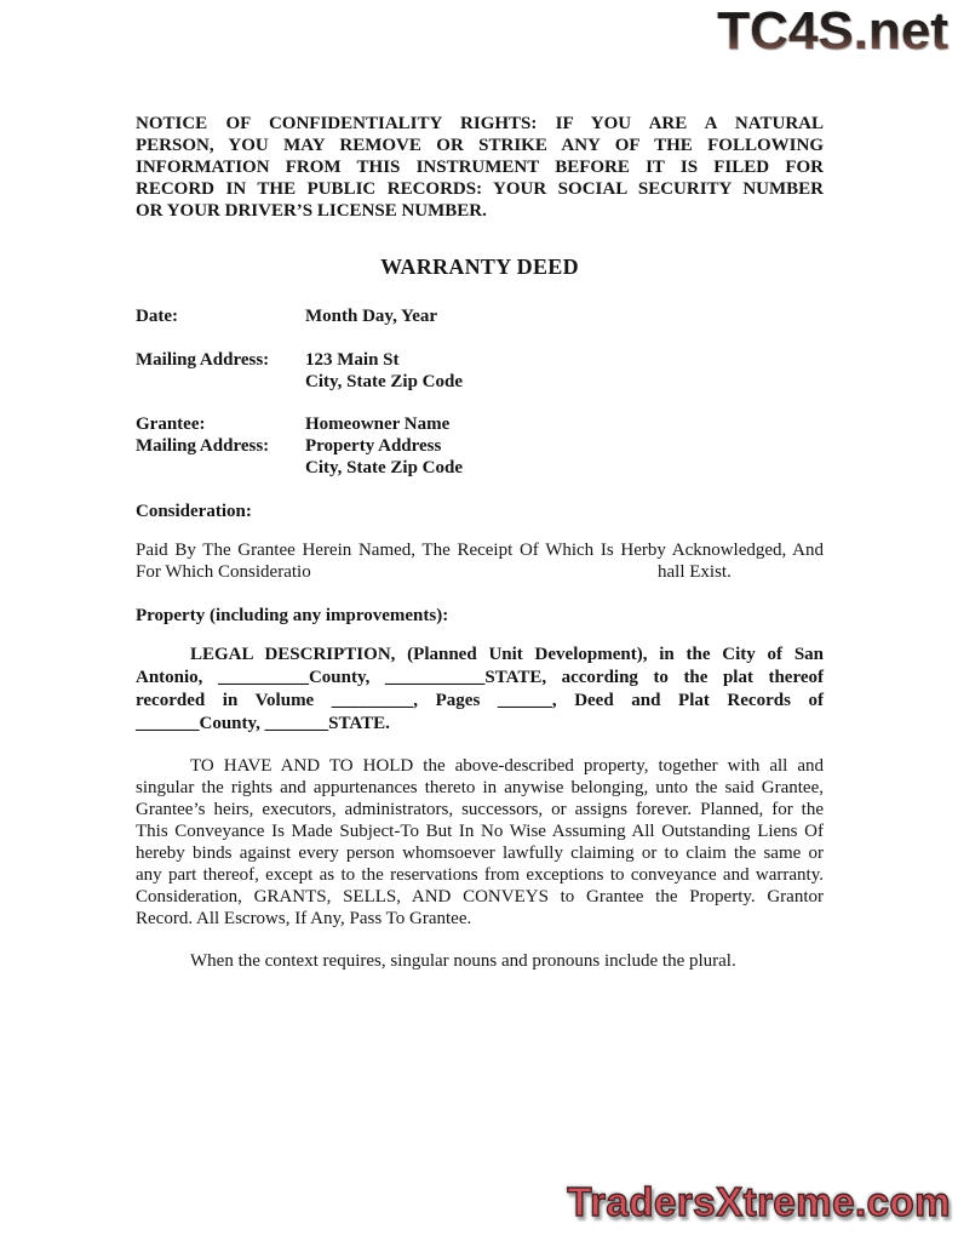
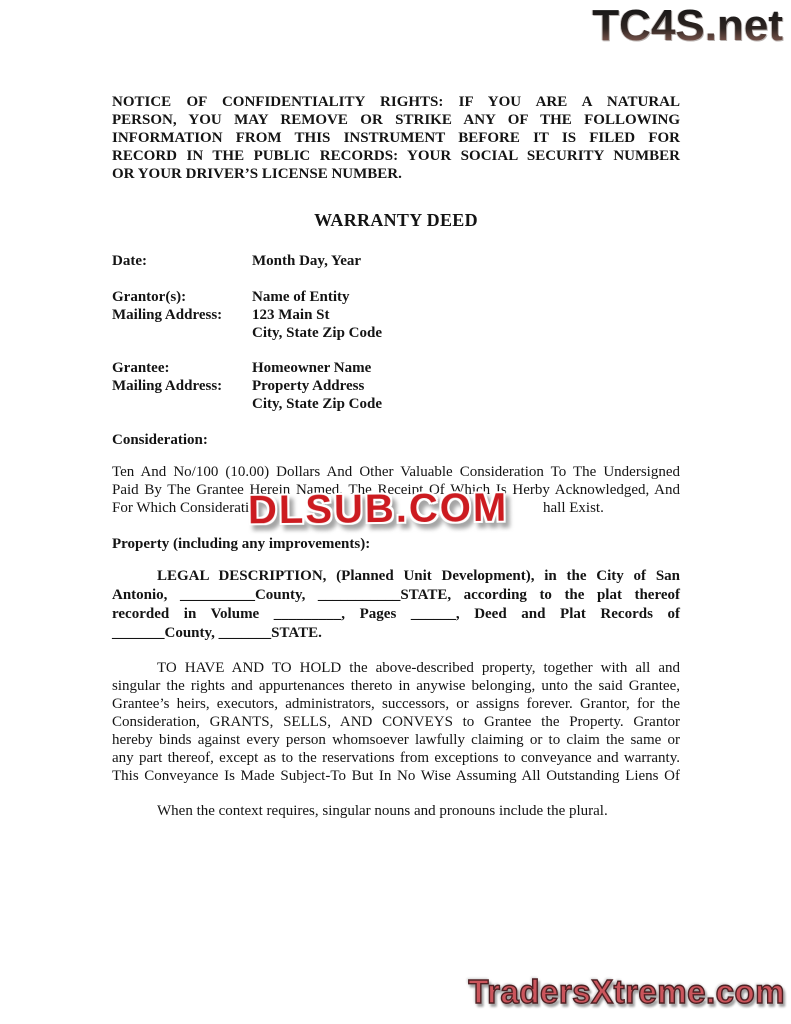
  TC4S.net
  NOTICE OF CONFIDENTIALITY RIGHTS: IF YOU ARE A NATURAL
  PERSON, YOU MAY REMOVE OR STRIKE ANY OF THE FOLLOWING
  INFORMATION FROM THIS INSTRUMENT BEFORE IT IS FILED FOR
  RECORD IN THE PUBLIC RECORDS: YOUR SOCIAL SECURITY NUMBER
  OR YOUR DRIVER’S LICENSE NUMBER.
  WARRANTY DEED
  Date:
  Month Day, Year
+ Grantor(s):
+ Name of Entity
  Mailing Address:
  123 Main St
  City, State Zip Code
  Grantee:
  Homeowner Name
  Mailing Address:
  Property Address
  City, State Zip Code
  Consideration:
+ Ten And No/100 (10.00) Dollars And Other Valuable Consideration To The Undersigned
  Paid By The Grantee Herein Named, The Receipt Of Which Is Herby Acknowledged, And
  For Which Consideratio
  hall Exist.
  Property (including any improvements):
  LEGAL DESCRIPTION, (Planned Unit Development), in the City of San
  Antonio, __________County, ___________STATE, according to the plat thereof
  recorded in Volume _________, Pages ______, Deed and Plat Records of
  _______County, _______STATE.
  TO HAVE AND TO HOLD the above-described property, together with all and
  singular the rights and appurtenances thereto in anywise belonging, unto the said Grantee,
- Grantee’s heirs, executors, administrators, successors, or assigns forever. Planned, for the
+ Grantee’s heirs, executors, administrators, successors, or assigns forever. Grantor, for the
- This Conveyance Is Made Subject-To But In No Wise Assuming All Outstanding Liens Of
+ Consideration, GRANTS, SELLS, AND CONVEYS to Grantee the Property. Grantor
  hereby binds against every person whomsoever lawfully claiming or to claim the same or
  any part thereof, except as to the reservations from exceptions to conveyance and warranty.
- Consideration, GRANTS, SELLS, AND CONVEYS to Grantee the Property. Grantor
+ This Conveyance Is Made Subject-To But In No Wise Assuming All Outstanding Liens Of
- Record. All Escrows, If Any, Pass To Grantee.
  When the context requires, singular nouns and pronouns include the plural.
+ DLSUB.COM
  TradersXtreme.com
